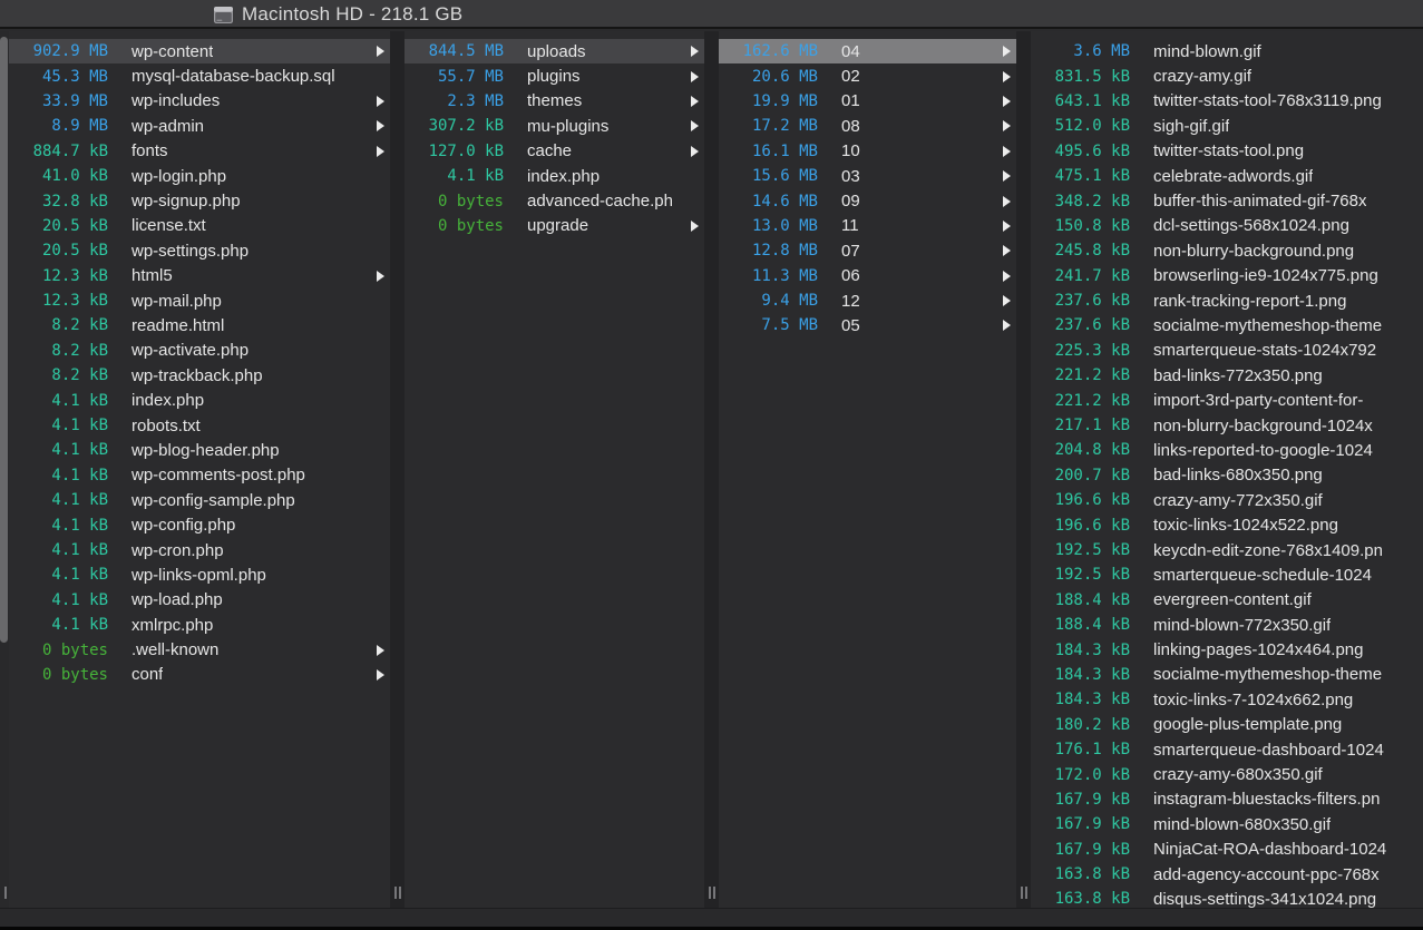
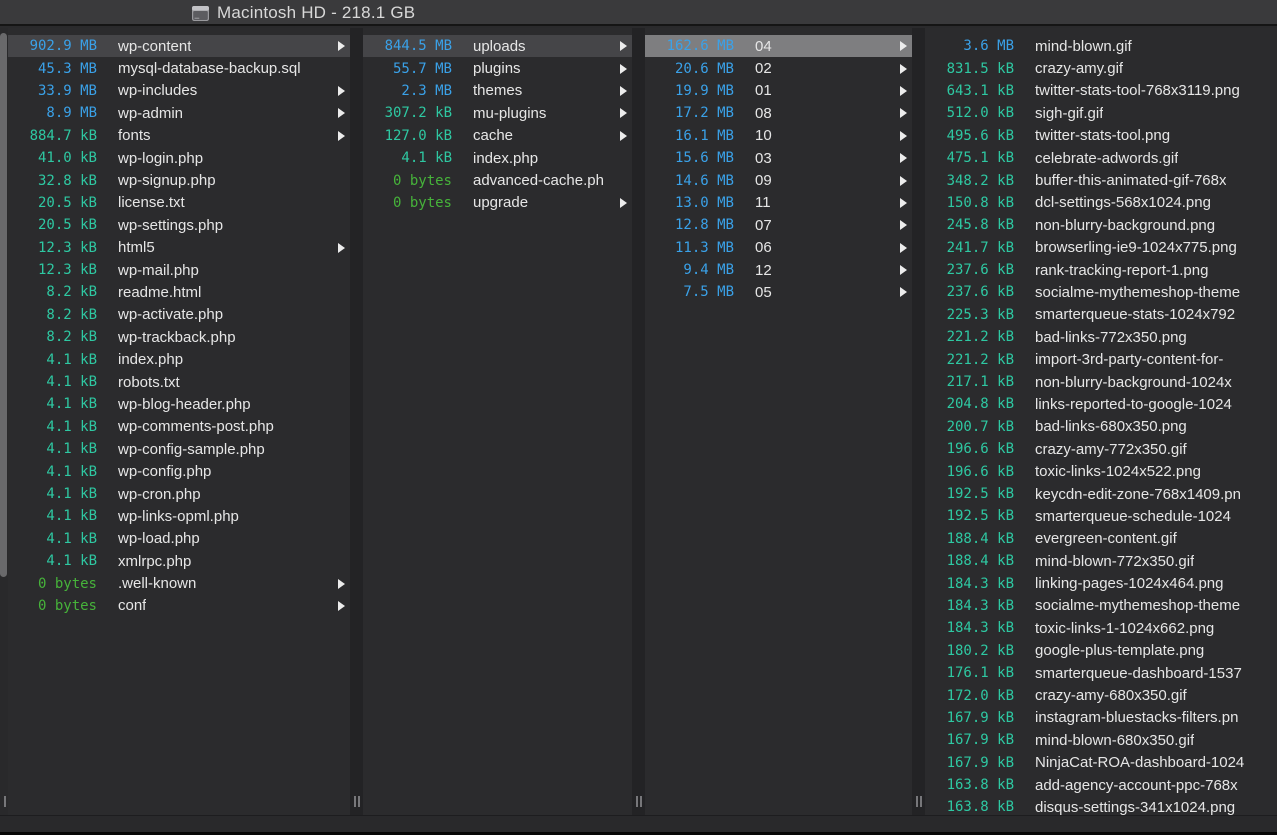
  Macintosh HD - 218.1 GB
  902.9 MB
  wp-content
  45.3 MB
  mysql-database-backup.sql
  33.9 MB
  wp-includes
  8.9 MB
  wp-admin
  884.7 kB
  fonts
  41.0 kB
  wp-login.php
  32.8 kB
  wp-signup.php
  20.5 kB
  license.txt
  20.5 kB
  wp-settings.php
  12.3 kB
  html5
  12.3 kB
  wp-mail.php
  8.2 kB
  readme.html
  8.2 kB
  wp-activate.php
  8.2 kB
  wp-trackback.php
  4.1 kB
  index.php
  4.1 kB
  robots.txt
  4.1 kB
  wp-blog-header.php
  4.1 kB
  wp-comments-post.php
  4.1 kB
  wp-config-sample.php
  4.1 kB
  wp-config.php
  4.1 kB
  wp-cron.php
  4.1 kB
  wp-links-opml.php
  4.1 kB
  wp-load.php
  4.1 kB
  xmlrpc.php
  0 bytes
  .well-known
  0 bytes
  conf
  844.5 MB
  uploads
  55.7 MB
  plugins
  2.3 MB
  themes
  307.2 kB
  mu-plugins
  127.0 kB
  cache
  4.1 kB
  index.php
  0 bytes
  advanced-cache.ph
  0 bytes
  upgrade
  162.6 MB
  04
  20.6 MB
  02
  19.9 MB
  01
  17.2 MB
  08
  16.1 MB
  10
  15.6 MB
  03
  14.6 MB
  09
  13.0 MB
  11
  12.8 MB
  07
  11.3 MB
  06
  9.4 MB
  12
  7.5 MB
  05
  3.6 MB
  mind-blown.gif
  831.5 kB
  crazy-amy.gif
  643.1 kB
  twitter-stats-tool-768x3119.png
  512.0 kB
  sigh-gif.gif
  495.6 kB
  twitter-stats-tool.png
  475.1 kB
  celebrate-adwords.gif
  348.2 kB
  buffer-this-animated-gif-768x
  150.8 kB
  dcl-settings-568x1024.png
  245.8 kB
  non-blurry-background.png
  241.7 kB
  browserling-ie9-1024x775.png
  237.6 kB
  rank-tracking-report-1.png
  237.6 kB
  socialme-mythemeshop-theme
  225.3 kB
  smarterqueue-stats-1024x792
  221.2 kB
  bad-links-772x350.png
  221.2 kB
  import-3rd-party-content-for-
  217.1 kB
  non-blurry-background-1024x
  204.8 kB
  links-reported-to-google-1024
  200.7 kB
  bad-links-680x350.png
  196.6 kB
  crazy-amy-772x350.gif
  196.6 kB
  toxic-links-1024x522.png
  192.5 kB
  keycdn-edit-zone-768x1409.pn
  192.5 kB
  smarterqueue-schedule-1024
  188.4 kB
  evergreen-content.gif
  188.4 kB
  mind-blown-772x350.gif
  184.3 kB
  linking-pages-1024x464.png
  184.3 kB
  socialme-mythemeshop-theme
  184.3 kB
- toxic-links-7-1024x662.png
+ toxic-links-1-1024x662.png
  180.2 kB
  google-plus-template.png
  176.1 kB
- smarterqueue-dashboard-1024
+ smarterqueue-dashboard-1537
  172.0 kB
  crazy-amy-680x350.gif
  167.9 kB
  instagram-bluestacks-filters.pn
  167.9 kB
  mind-blown-680x350.gif
  167.9 kB
  NinjaCat-ROA-dashboard-1024
  163.8 kB
  add-agency-account-ppc-768x
  163.8 kB
  disqus-settings-341x1024.png
